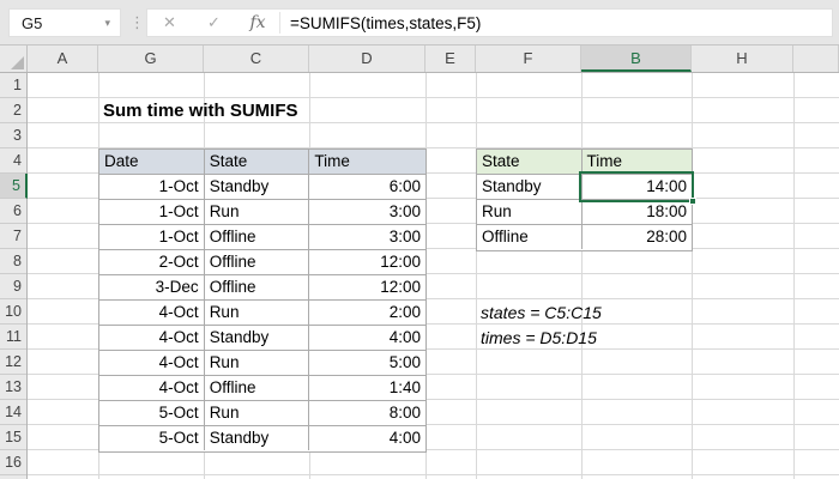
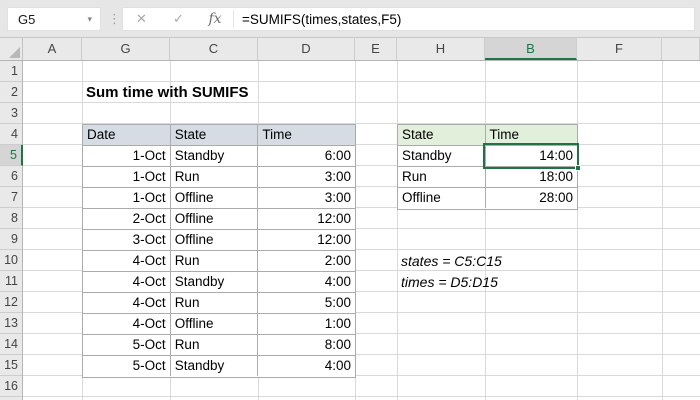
  G5
  ▾
  ⋮
  ✕
  ✓
  fx
  =SUMIFS(times,states,F5)
  A
  G
  C
  D
  E
- F
+ H
  B
- H
+ F
  1
  2
  3
  4
  5
  6
  7
  8
  9
  10
  11
  12
  13
  14
  15
  16
  Sum time with SUMIFS
  Date
  State
  Time
  1-Oct
  Standby
  6:00
  1-Oct
  Run
  3:00
  1-Oct
  Offline
  3:00
  2-Oct
  Offline
  12:00
- 3-Dec
+ 3-Oct
  Offline
  12:00
  4-Oct
  Run
  2:00
  4-Oct
  Standby
  4:00
  4-Oct
  Run
  5:00
  4-Oct
  Offline
- 1:40
+ 1:00
  5-Oct
  Run
  8:00
  5-Oct
  Standby
  4:00
  State
  Time
  Standby
  14:00
  Run
  18:00
  Offline
  28:00
  states = C5:C15
  times = D5:D15
